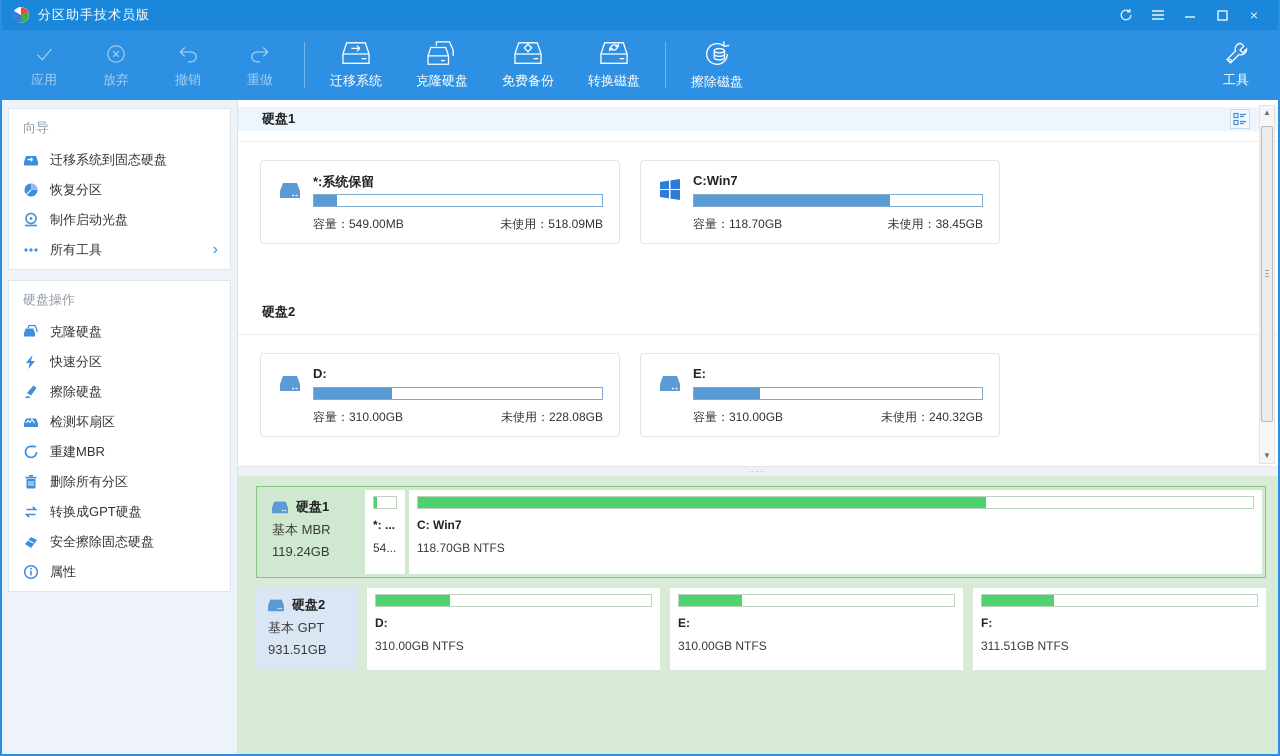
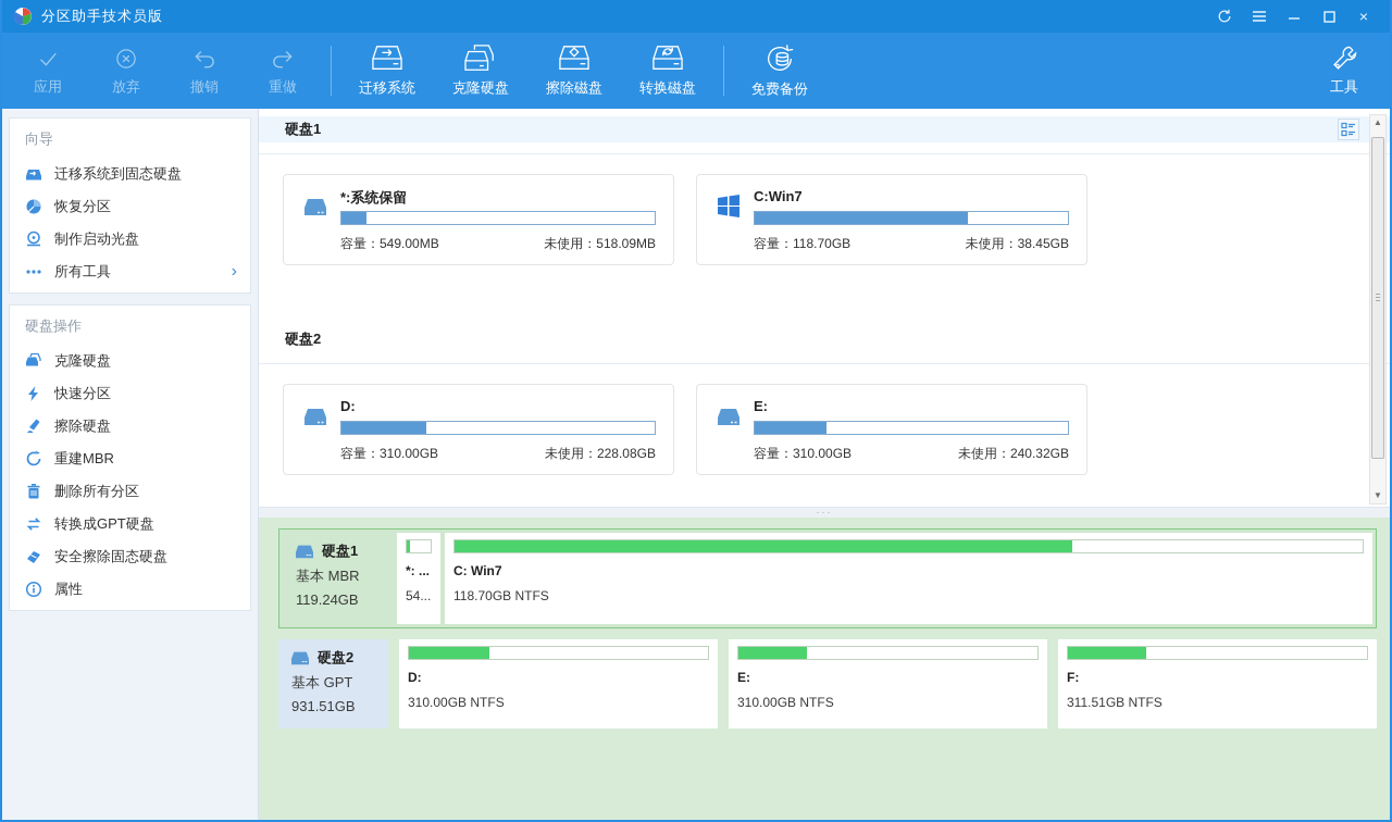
  分区助手技术员版
  ×
  应用
  放弃
  撤销
  重做
  迁移系统
  克隆硬盘
- 免费备份
+ 擦除磁盘
  转换磁盘
- 擦除磁盘
+ 免费备份
  工具
  向导
  迁移系统到固态硬盘
  恢复分区
  制作启动光盘
  所有工具
  ›
  硬盘操作
  克隆硬盘
  快速分区
  擦除硬盘
- 检测坏扇区
  重建MBR
  删除所有分区
  转换成GPT硬盘
  安全擦除固态硬盘
  属性
  硬盘1
  *:系统保留
  容量：549.00MB
  未使用：518.09MB
  C:Win7
  容量：118.70GB
  未使用：38.45GB
  硬盘2
  D:
  容量：310.00GB
  未使用：228.08GB
  E:
  容量：310.00GB
  未使用：240.32GB
  ▲
  ▼
  ···
  硬盘1
  基本 MBR
  119.24GB
  *: ...
  54...
  C: Win7
  118.70GB NTFS
  硬盘2
  基本 GPT
  931.51GB
  D:
  310.00GB NTFS
  E:
  310.00GB NTFS
  F:
  311.51GB NTFS
